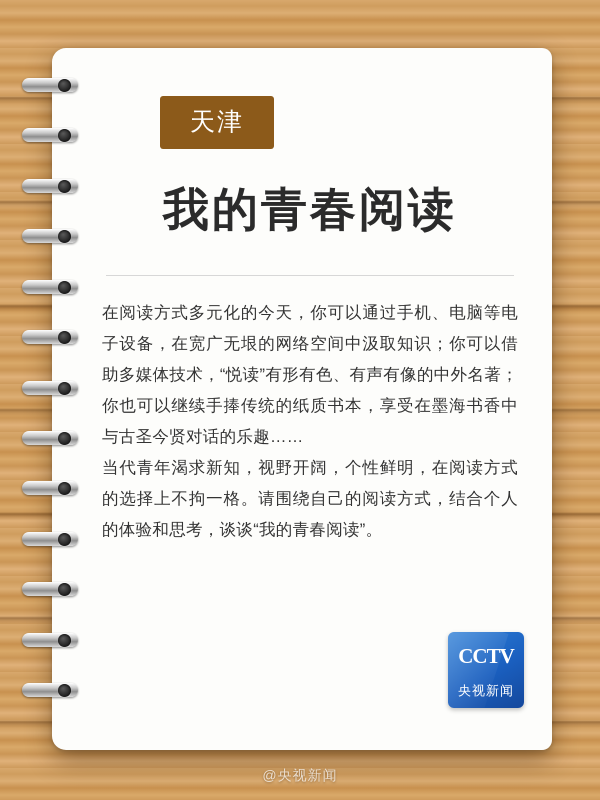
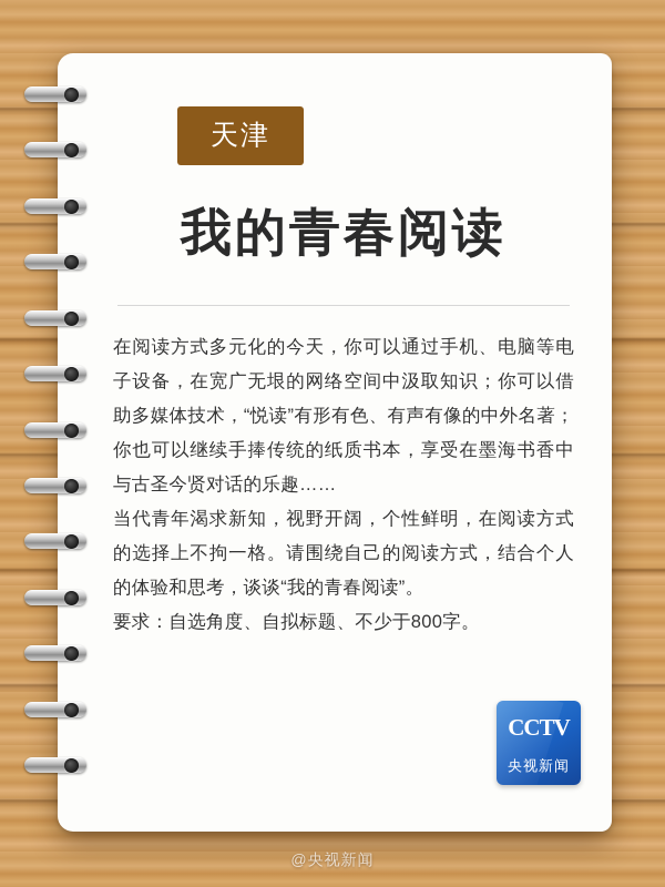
  天津
  我的青春阅读
  在阅读方式多元化的今天，你可以通过手机、电脑等电子设备，在宽广无垠的网络空间中汲取知识；你可以借助多媒体技术，“悦读”有形有色、有声有像的中外名著；你也可以继续手捧传统的纸质书本，享受在墨海书香中与古圣今贤对话的乐趣……
  当代青年渴求新知，视野开阔，个性鲜明，在阅读方式的选择上不拘一格。请围绕自己的阅读方式，结合个人的体验和思考，谈谈“我的青春阅读”。
+ 要求：自选角度、自拟标题、不少于800字。
  CCTV
  央视新闻
  @央视新闻
